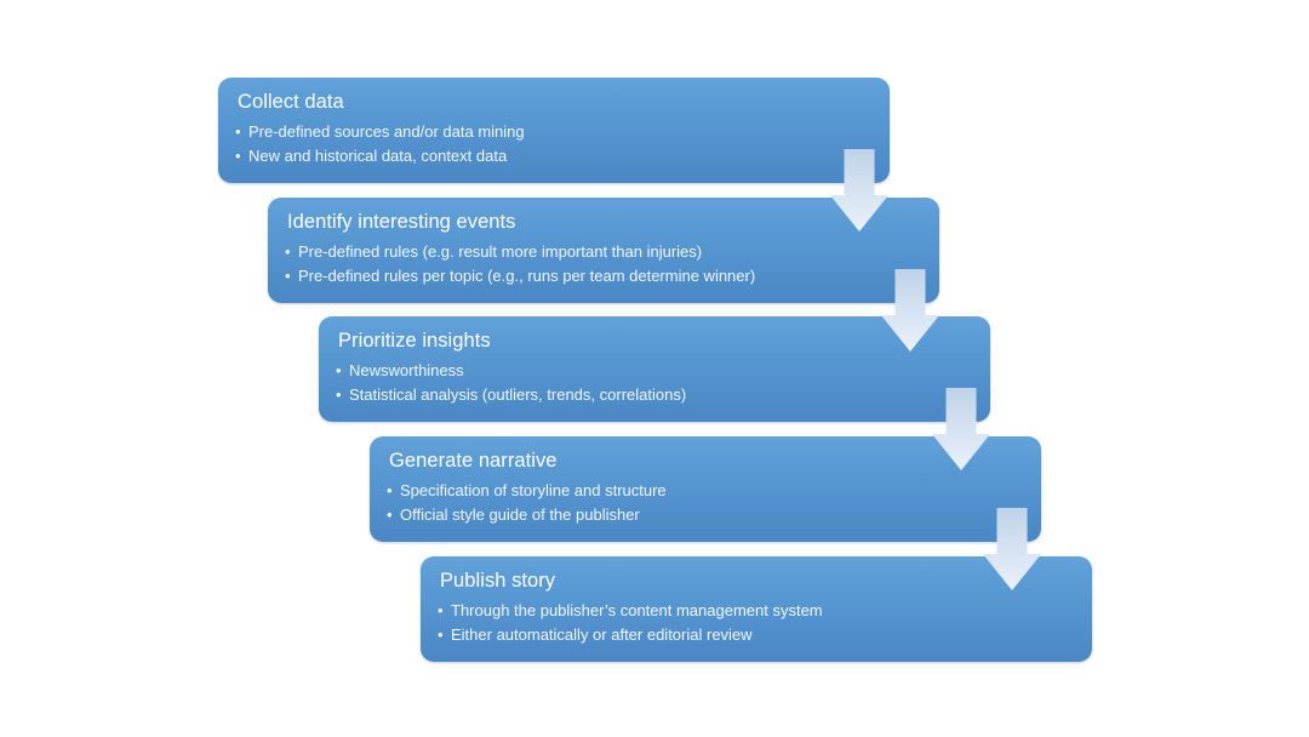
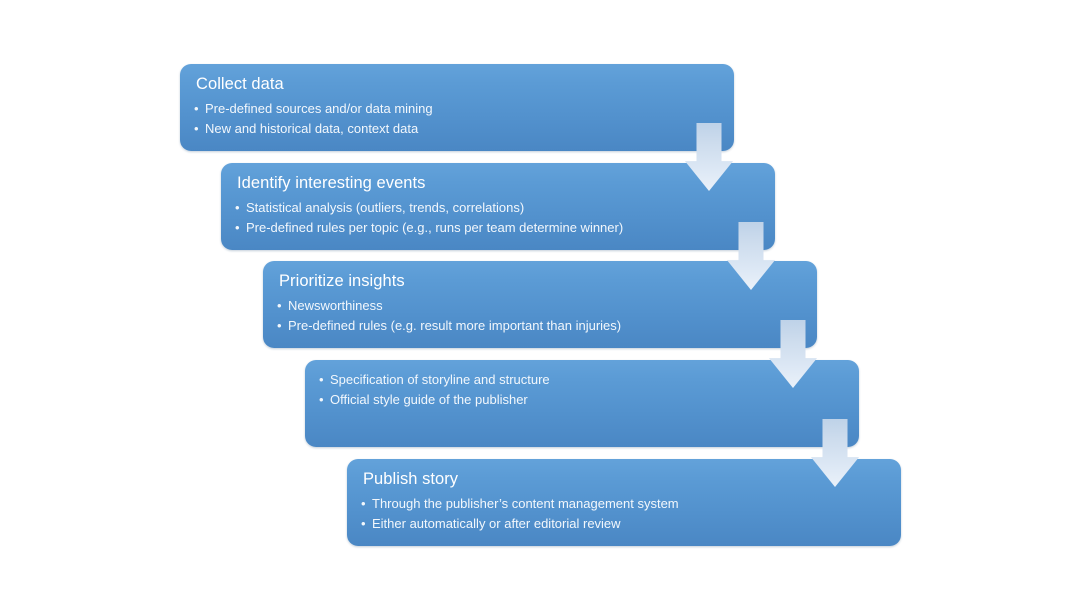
  Collect data
  •
  Pre-defined sources and/or data mining
  •
  New and historical data, context data
  Identify interesting events
  •
- Pre-defined rules (e.g. result more important than injuries)
+ Statistical analysis (outliers, trends, correlations)
  •
  Pre-defined rules per topic (e.g., runs per team determine winner)
  Prioritize insights
  •
  Newsworthiness
  •
- Statistical analysis (outliers, trends, correlations)
+ Pre-defined rules (e.g. result more important than injuries)
- Generate narrative
  •
  Specification of storyline and structure
  •
  Official style guide of the publisher
  Publish story
  •
  Through the publisher’s content management system
  •
  Either automatically or after editorial review
